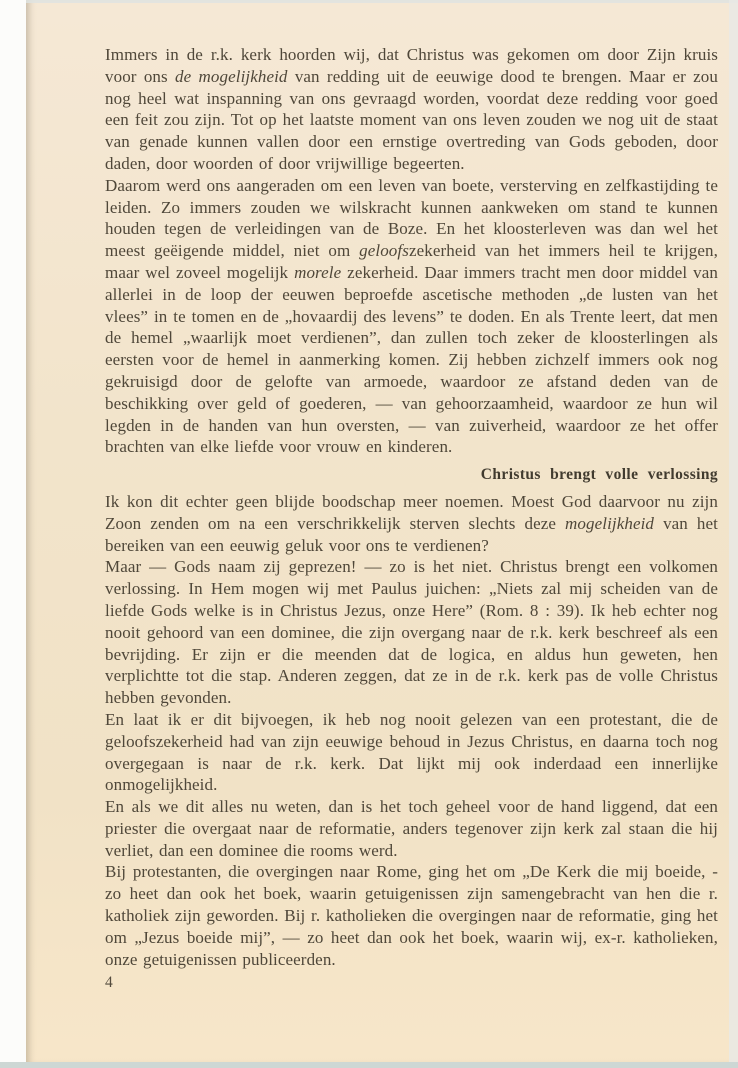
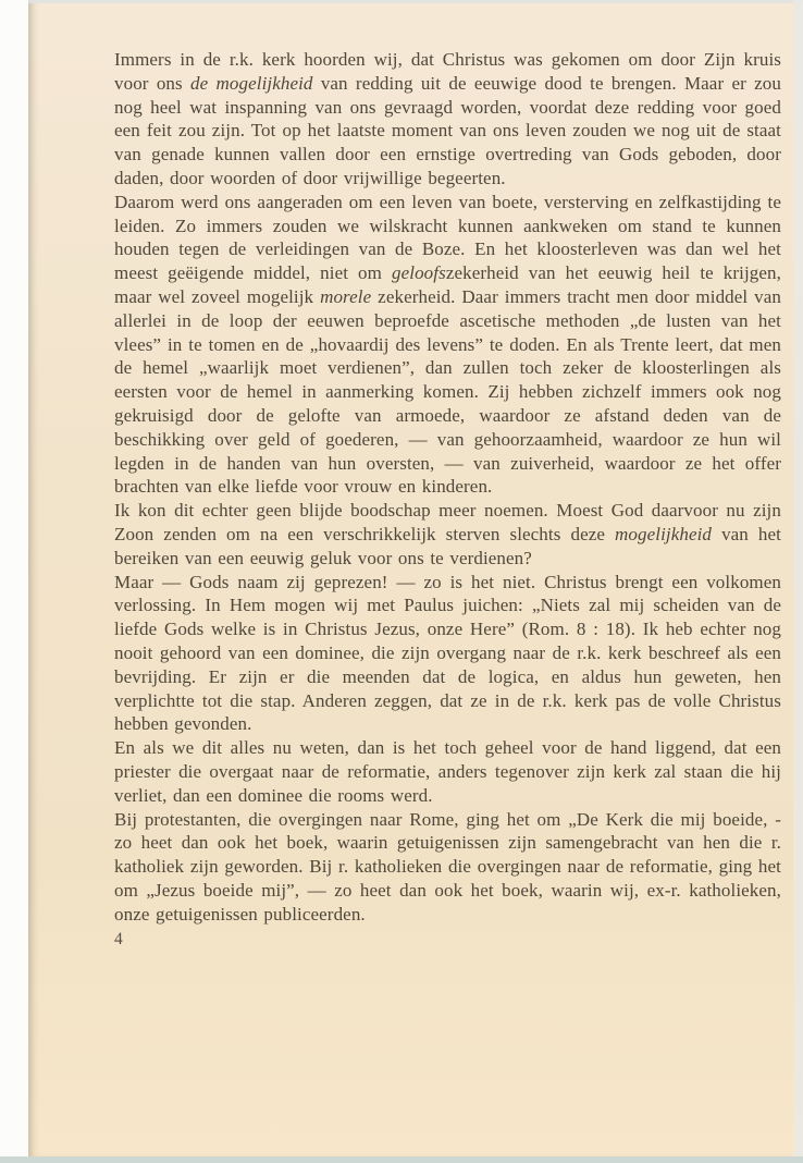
  Immers in de r.k. kerk hoorden wij, dat Christus was gekomen om door Zijn kruis voor ons de mogelijkheid van redding uit de eeuwige dood te brengen. Maar er zou nog heel wat inspanning van ons gevraagd worden, voordat deze redding voor goed een feit zou zijn. Tot op het laatste moment van ons leven zouden we nog uit de staat van genade kunnen vallen door een ernstige overtreding van Gods geboden, door daden, door woorden of door vrijwillige begeerten.
- Daarom werd ons aangeraden om een leven van boete, versterving en zelfkastijding te leiden. Zo immers zouden we wilskracht kunnen aankweken om stand te kunnen houden tegen de verleidingen van de Boze. En het kloosterleven was dan wel het meest geëigende middel, niet om geloofszekerheid van het immers heil te krijgen, maar wel zoveel mogelijk morele zekerheid. Daar immers tracht men door middel van allerlei in de loop der eeuwen beproefde ascetische methoden „de lusten van het vlees” in te tomen en de „hovaardij des levens” te doden. En als Trente leert, dat men de hemel „waarlijk moet verdienen”, dan zullen toch zeker de kloosterlingen als eersten voor de hemel in aanmerking komen. Zij hebben zichzelf immers ook nog gekruisigd door de gelofte van armoede, waardoor ze afstand deden van de beschikking over geld of goederen, — van gehoorzaamheid, waardoor ze hun wil legden in de handen van hun oversten, — van zuiverheid, waardoor ze het offer brachten van elke liefde voor vrouw en kinderen.
+ Daarom werd ons aangeraden om een leven van boete, versterving en zelfkastijding te leiden. Zo immers zouden we wilskracht kunnen aankweken om stand te kunnen houden tegen de verleidingen van de Boze. En het kloosterleven was dan wel het meest geëigende middel, niet om geloofszekerheid van het eeuwig heil te krijgen, maar wel zoveel mogelijk morele zekerheid. Daar immers tracht men door middel van allerlei in de loop der eeuwen beproefde ascetische methoden „de lusten van het vlees” in te tomen en de „hovaardij des levens” te doden. En als Trente leert, dat men de hemel „waarlijk moet verdienen”, dan zullen toch zeker de kloosterlingen als eersten voor de hemel in aanmerking komen. Zij hebben zichzelf immers ook nog gekruisigd door de gelofte van armoede, waardoor ze afstand deden van de beschikking over geld of goederen, — van gehoorzaamheid, waardoor ze hun wil legden in de handen van hun oversten, — van zuiverheid, waardoor ze het offer brachten van elke liefde voor vrouw en kinderen.
- Christus brengt volle verlossing
  Ik kon dit echter geen blijde boodschap meer noemen. Moest God daarvoor nu zijn Zoon zenden om na een verschrikkelijk sterven slechts deze mogelijkheid van het bereiken van een eeuwig geluk voor ons te verdienen?
- Maar — Gods naam zij geprezen! — zo is het niet. Christus brengt een volkomen verlossing. In Hem mogen wij met Paulus juichen: „Niets zal mij scheiden van de liefde Gods welke is in Christus Jezus, onze Here” (Rom. 8 : 39). Ik heb echter nog nooit gehoord van een dominee, die zijn overgang naar de r.k. kerk beschreef als een bevrijding. Er zijn er die meenden dat de logica, en aldus hun geweten, hen verplichtte tot die stap. Anderen zeggen, dat ze in de r.k. kerk pas de volle Christus hebben gevonden.
+ Maar — Gods naam zij geprezen! — zo is het niet. Christus brengt een volkomen verlossing. In Hem mogen wij met Paulus juichen: „Niets zal mij scheiden van de liefde Gods welke is in Christus Jezus, onze Here” (Rom. 8 : 18). Ik heb echter nog nooit gehoord van een dominee, die zijn overgang naar de r.k. kerk beschreef als een bevrijding. Er zijn er die meenden dat de logica, en aldus hun geweten, hen verplichtte tot die stap. Anderen zeggen, dat ze in de r.k. kerk pas de volle Christus hebben gevonden.
- En laat ik er dit bijvoegen, ik heb nog nooit gelezen van een protestant, die de geloofszekerheid had van zijn eeuwige behoud in Jezus Christus, en daarna toch nog overgegaan is naar de r.k. kerk. Dat lijkt mij ook inderdaad een innerlijke onmogelijkheid.
  En als we dit alles nu weten, dan is het toch geheel voor de hand liggend, dat een priester die overgaat naar de reformatie, anders tegenover zijn kerk zal staan die hij verliet, dan een dominee die rooms werd.
  Bij protestanten, die overgingen naar Rome, ging het om „De Kerk die mij boeide, - zo heet dan ook het boek, waarin getuigenissen zijn samengebracht van hen die r. katholiek zijn geworden. Bij r. katholieken die overgingen naar de reformatie, ging het om „Jezus boeide mij”, — zo heet dan ook het boek, waarin wij, ex-r. katholieken, onze getuigenissen publiceerden.
  4
